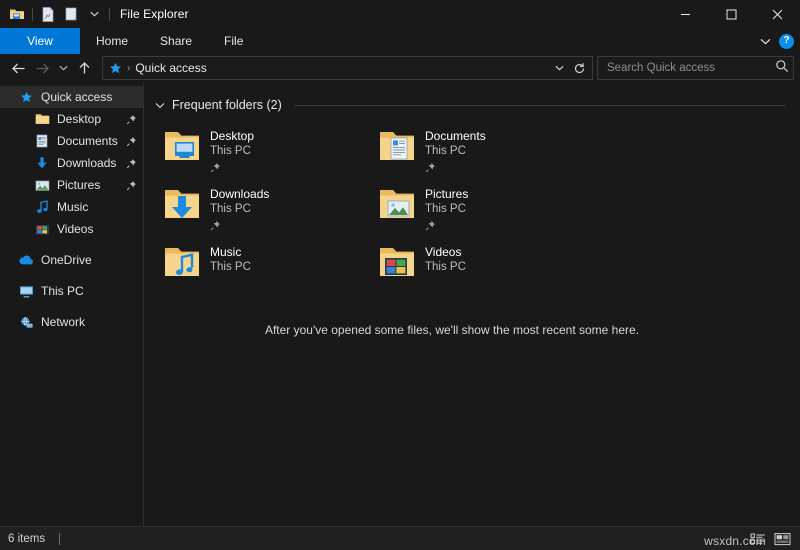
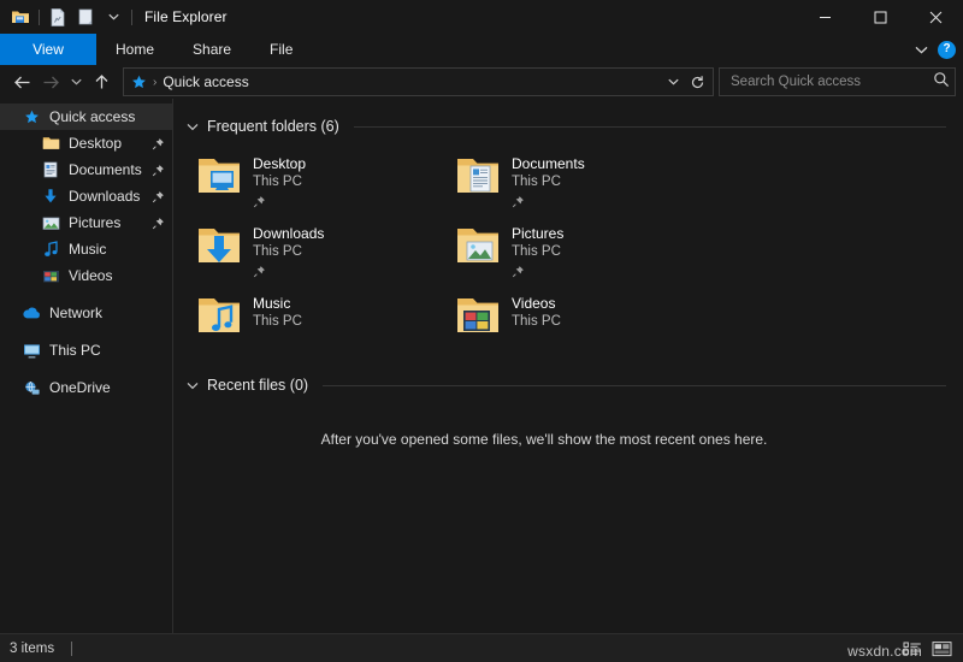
  File Explorer
  View
  Home
  Share
  File
  ?
  ›
  Quick access
  Search Quick access
  Quick access
  Desktop
  Documents
  Downloads
  Pictures
  Music
  Videos
- OneDrive
+ Network
  This PC
- Network
+ OneDrive
- Frequent folders (2)
+ Frequent folders (6)
  Desktop
  This PC
  Documents
  This PC
  Downloads
  This PC
  Pictures
  This PC
  Music
  This PC
  Videos
  This PC
+ Recent files (0)
- After you've opened some files, we'll show the most recent some here.
+ After you've opened some files, we'll show the most recent ones here.
- 6 items
+ 3 items
  wsxdn.com
